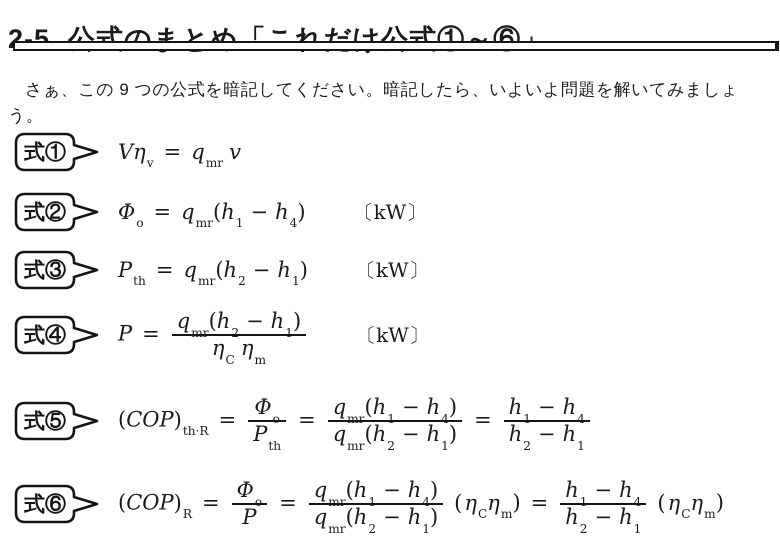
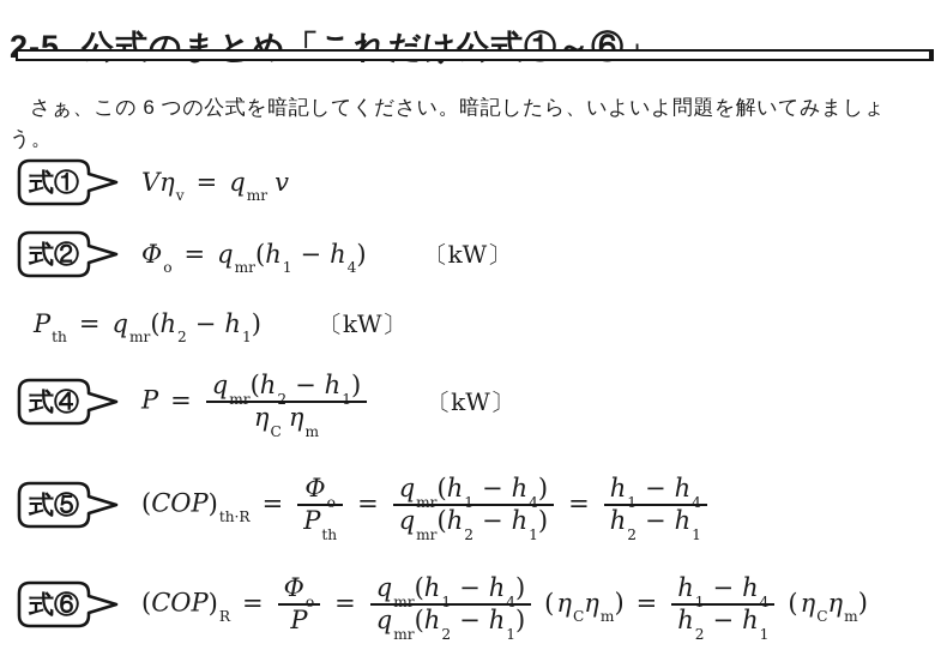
  2-5 公式のまとめ「これだけ公式①～⑥」
- さぁ、この 9 つの公式を暗記してください。暗記したら、いよいよ問題を解いてみましょう。
+ さぁ、この 6 つの公式を暗記してください。暗記したら、いよいよ問題を解いてみましょう。
  式①
  Vηv= qmrv
  式②
  Φo= qmr(h1− h4)
  〔kW〕
- 式③
  Pth= qmr(h2− h1)
  〔kW〕
  式④
  P =
  qmr(h2− h1)
  ηCηm
  〔kW〕
  式⑤
  (COP)th·R=
  Φo
  Pth
  =
  qmr(h1− h4)
  qmr(h2− h1)
  =
  h1− h4
  h2− h1
  式⑥
  (COP)R=
  Φo
  P
  =
  qmr(h1− h4)
  qmr(h2− h1)
  (ηCηm) =
  h1− h4
  h2− h1
  (ηCηm)
